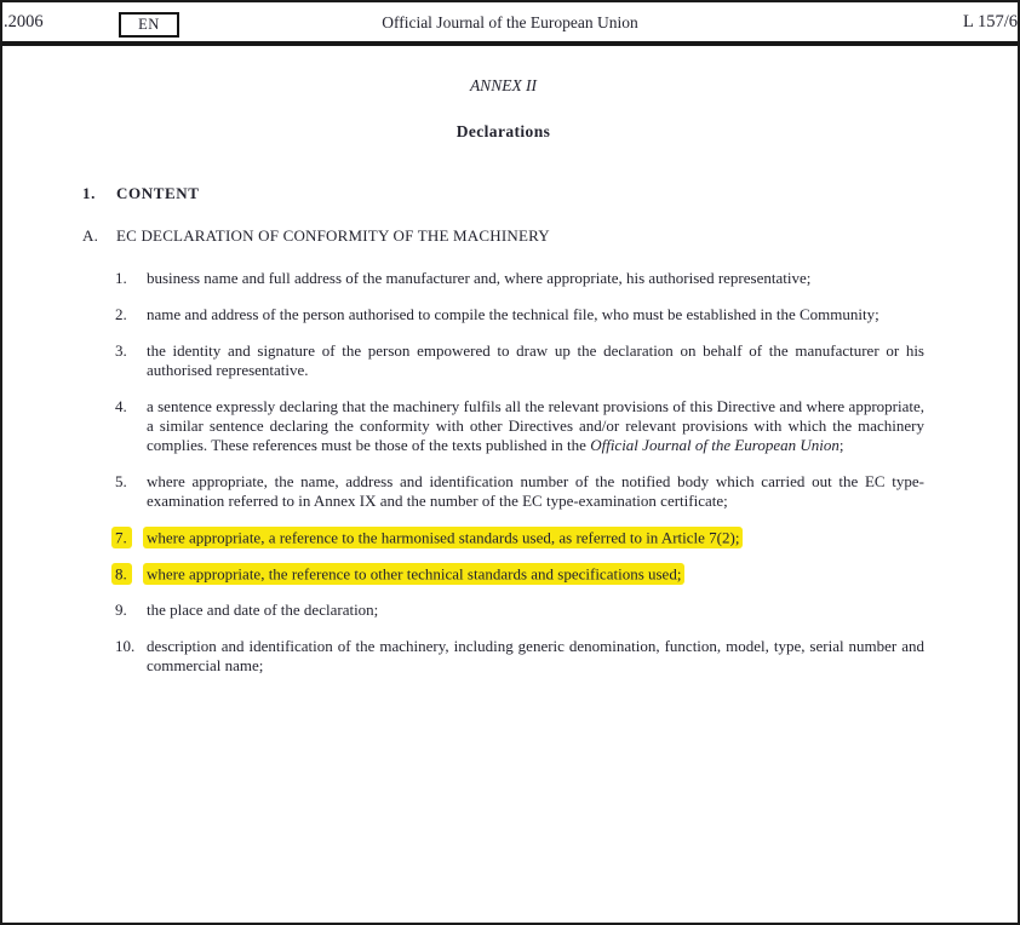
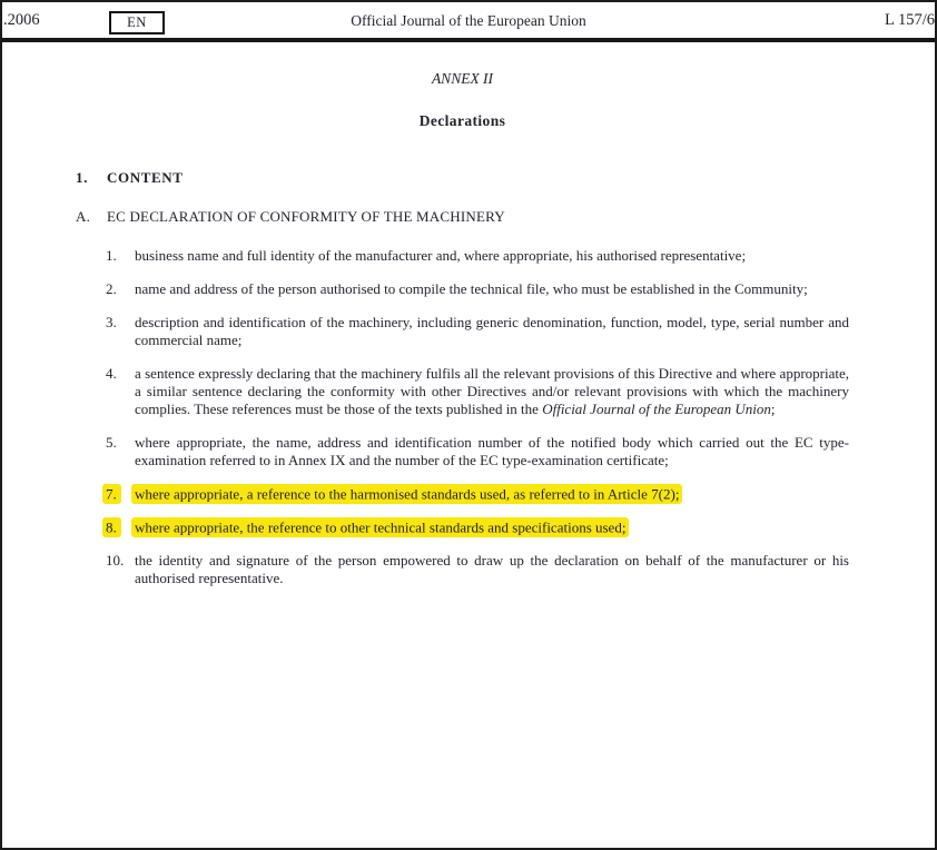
  .2006
  EN
  Official Journal of the European Union
  L 157/6
  ANNEX II
  Declarations
  1.
  CONTENT
  A.
  EC DECLARATION OF CONFORMITY OF THE MACHINERY
  1.
- business name and full address of the manufacturer and, where appropriate, his authorised representative;
+ business name and full identity of the manufacturer and, where appropriate, his authorised representative;
  2.
  name and address of the person authorised to compile the technical file, who must be established in the Community;
  3.
- the identity and signature of the person empowered to draw up the declaration on behalf of the manufacturer or his authorised representative.
+ description and identification of the machinery, including generic denomination, function, model, type, serial number and commercial name;
  4.
  a sentence expressly declaring that the machinery fulfils all the relevant provisions of this Directive and where appropriate, a similar sentence declaring the conformity with other Directives and/or relevant provisions with which the machinery complies. These references must be those of the texts published in the Official Journal of the European Union;
  5.
  where appropriate, the name, address and identification number of the notified body which carried out the EC type-examination referred to in Annex IX and the number of the EC type-examination certificate;
  7.
  where appropriate, a reference to the harmonised standards used, as referred to in Article 7(2);
  8.
  where appropriate, the reference to other technical standards and specifications used;
- 9.
- the place and date of the declaration;
  10.
- description and identification of the machinery, including generic denomination, function, model, type, serial number and commercial name;
+ the identity and signature of the person empowered to draw up the declaration on behalf of the manufacturer or his authorised representative.
